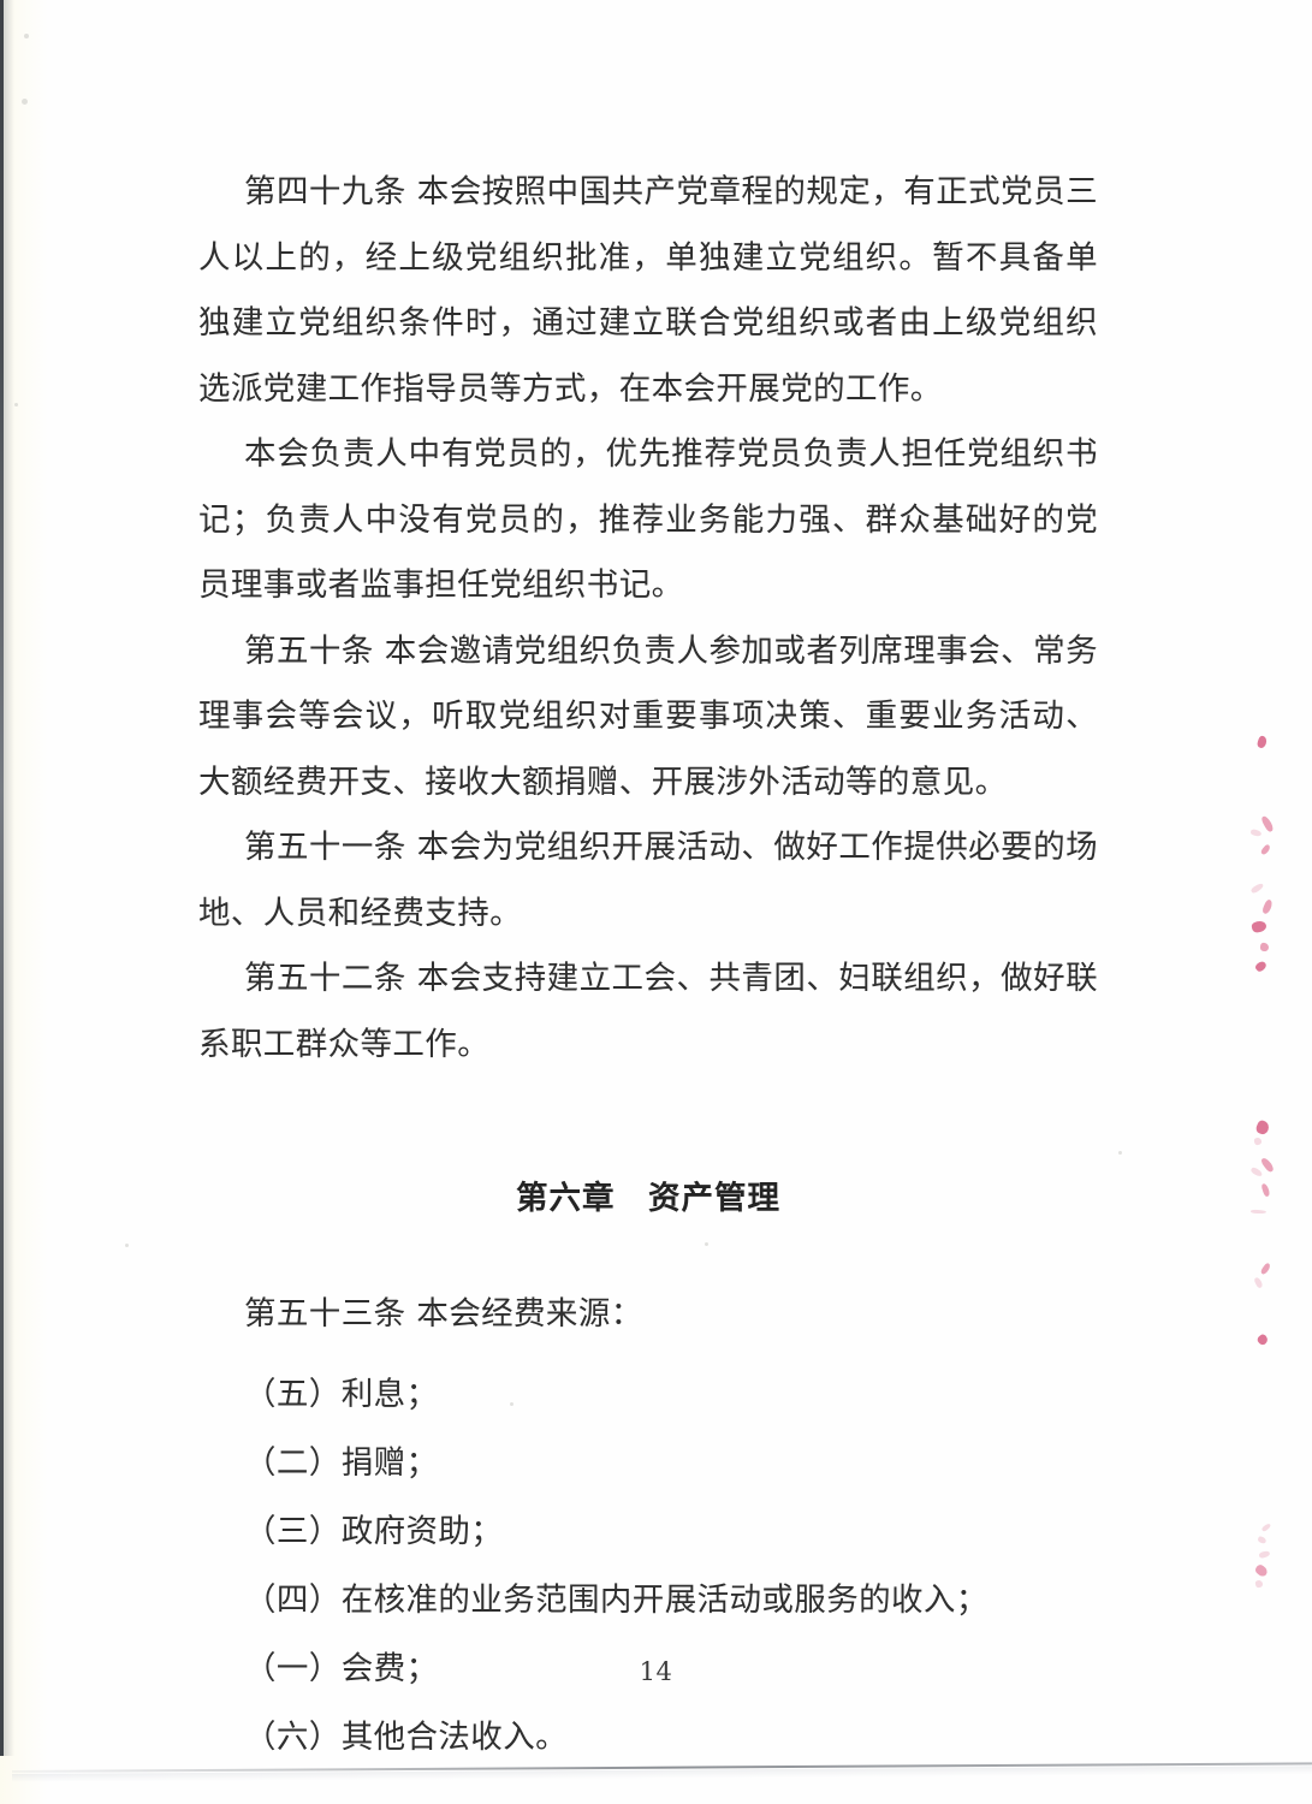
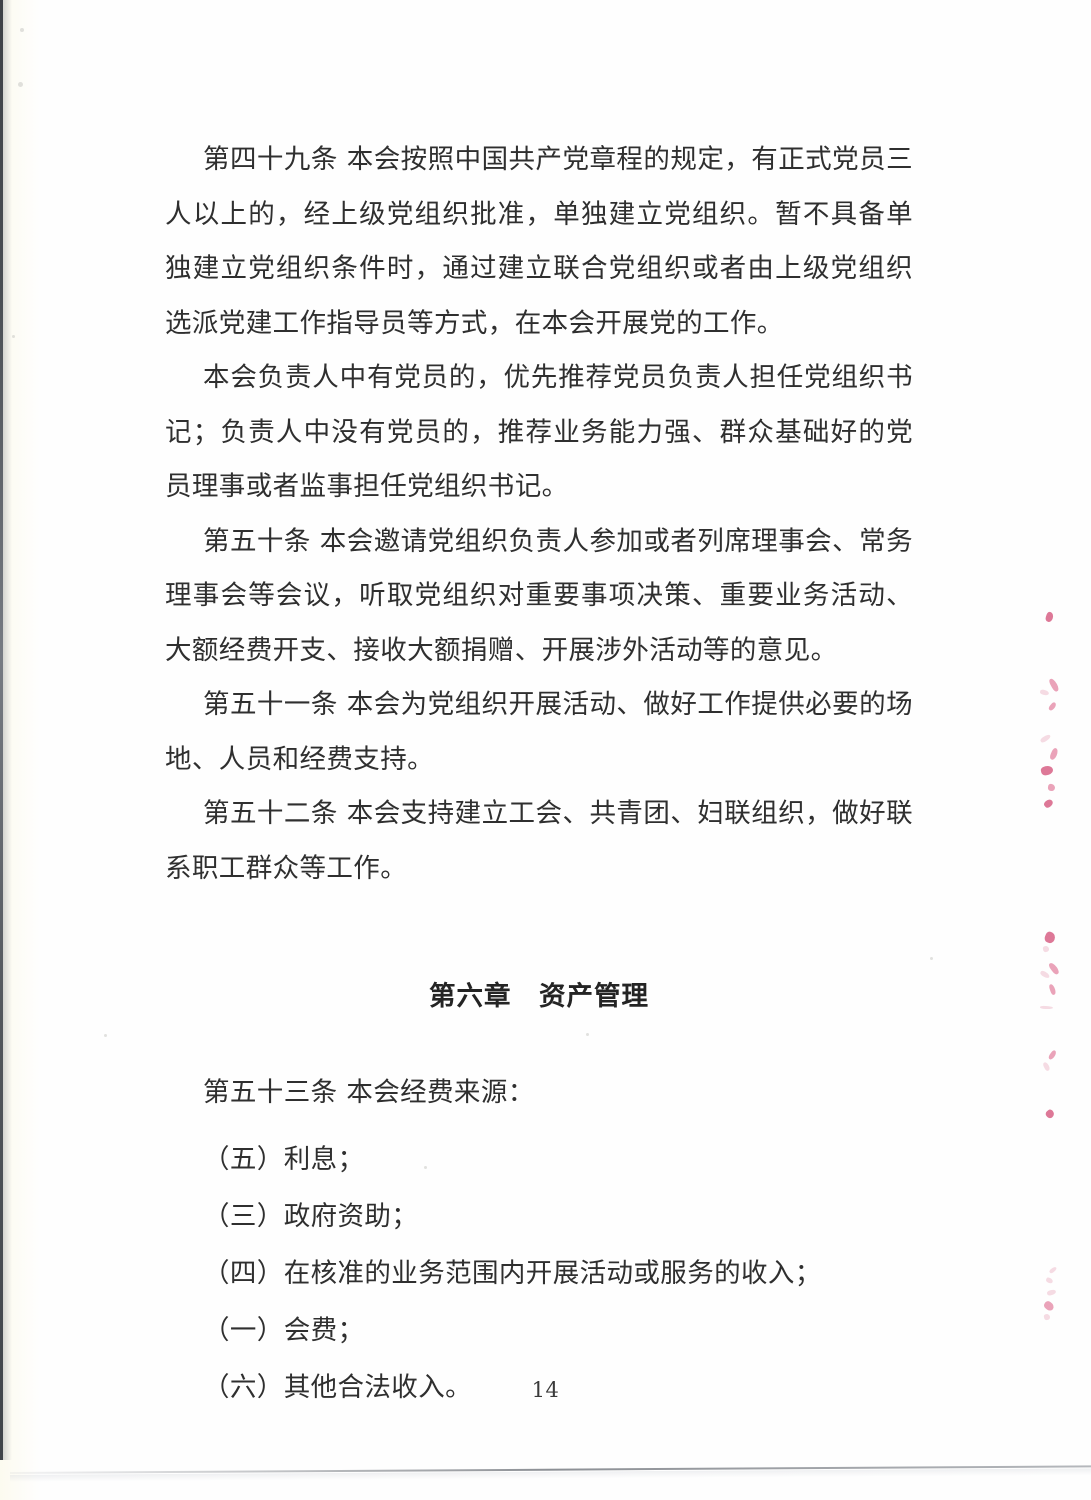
  第四十九条 本会按照中国共产党章程的规定，有正式党员三人以上的，经上级党组织批准，单独建立党组织。暂不具备单独建立党组织条件时，通过建立联合党组织或者由上级党组织选派党建工作指导员等方式，在本会开展党的工作。
  本会负责人中有党员的，优先推荐党员负责人担任党组织书记；负责人中没有党员的，推荐业务能力强、群众基础好的党员理事或者监事担任党组织书记。
  第五十条 本会邀请党组织负责人参加或者列席理事会、常务理事会等会议，听取党组织对重要事项决策、重要业务活动、大额经费开支、接收大额捐赠、开展涉外活动等的意见。
  第五十一条 本会为党组织开展活动、做好工作提供必要的场地、人员和经费支持。
  第五十二条 本会支持建立工会、共青团、妇联组织，做好联系职工群众等工作。
  第六章 资产管理
  第五十三条 本会经费来源：
  （五）利息；
- （二）捐赠；
  （三）政府资助；
  （四）在核准的业务范围内开展活动或服务的收入；
  （一）会费；
  （六）其他合法收入。
  14
